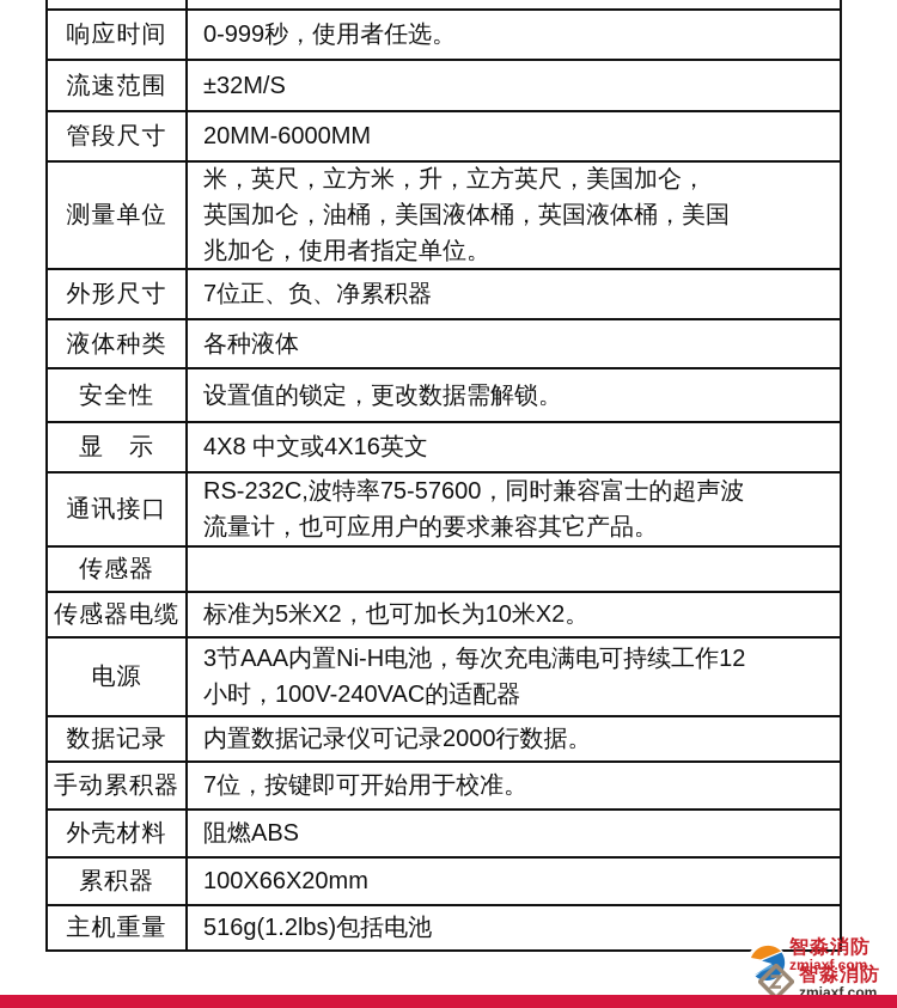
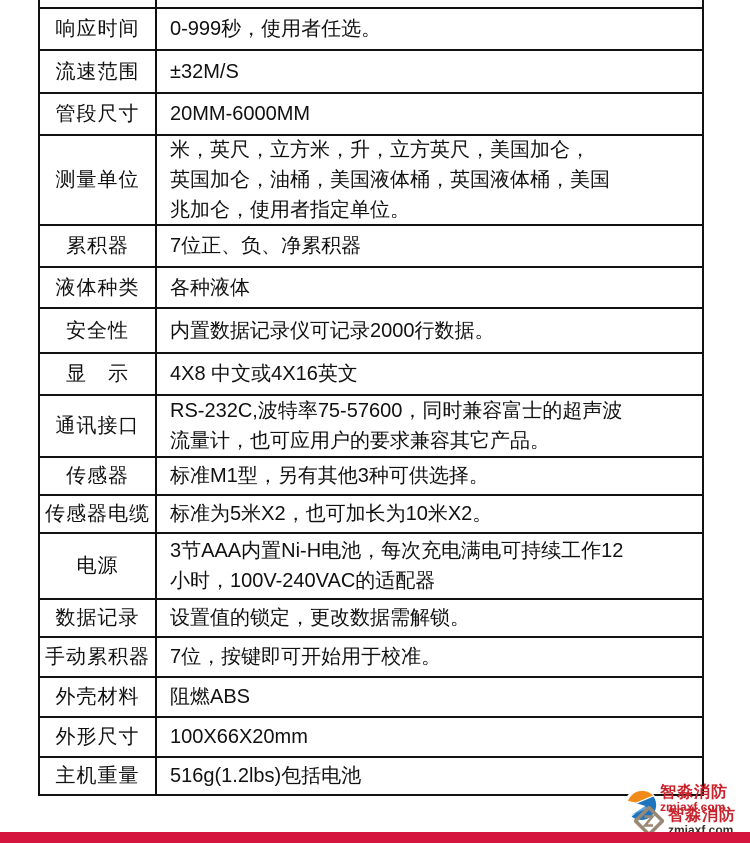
  响应时间
  0-999秒，使用者任选。
  流速范围
  ±32M/S
  管段尺寸
  20MM-6000MM
  测量单位
  米，英尺，立方米，升，立方英尺，美国加仑，
  英国加仑，油桶，美国液体桶，英国液体桶，美国
  兆加仑，使用者指定单位。
- 外形尺寸
+ 累积器
  7位正、负、净累积器
  液体种类
  各种液体
  安全性
- 设置值的锁定，更改数据需解锁。
+ 内置数据记录仪可记录2000行数据。
  显 示
  4X8 中文或4X16英文
  通讯接口
  RS-232C,波特率75-57600，同时兼容富士的超声波
  流量计，也可应用户的要求兼容其它产品。
  传感器
+ 标准M1型，另有其他3种可供选择。
  传感器电缆
  标准为5米X2，也可加长为10米X2。
  电源
  3节AAA内置Ni-H电池，每次充电满电可持续工作12
  小时，100V-240VAC的适配器
  数据记录
- 内置数据记录仪可记录2000行数据。
+ 设置值的锁定，更改数据需解锁。
  手动累积器
  7位，按键即可开始用于校准。
  外壳材料
  阻燃ABS
- 累积器
+ 外形尺寸
  100X66X20mm
  主机重量
  516g(1.2lbs)包括电池
  智淼消防
  zmjaxf.com
  智淼消防
  zmjaxf.com
